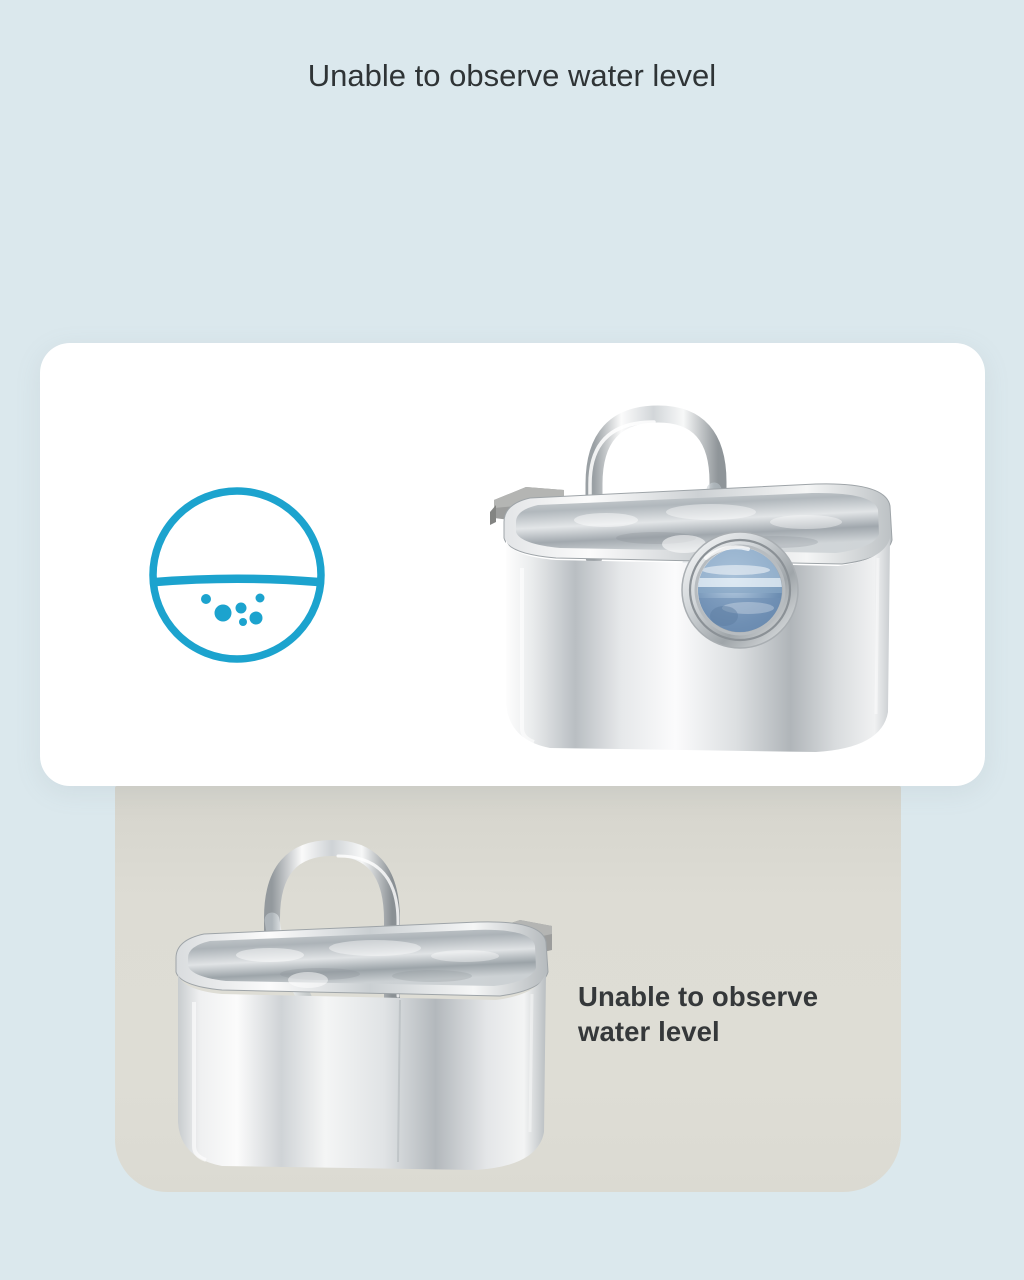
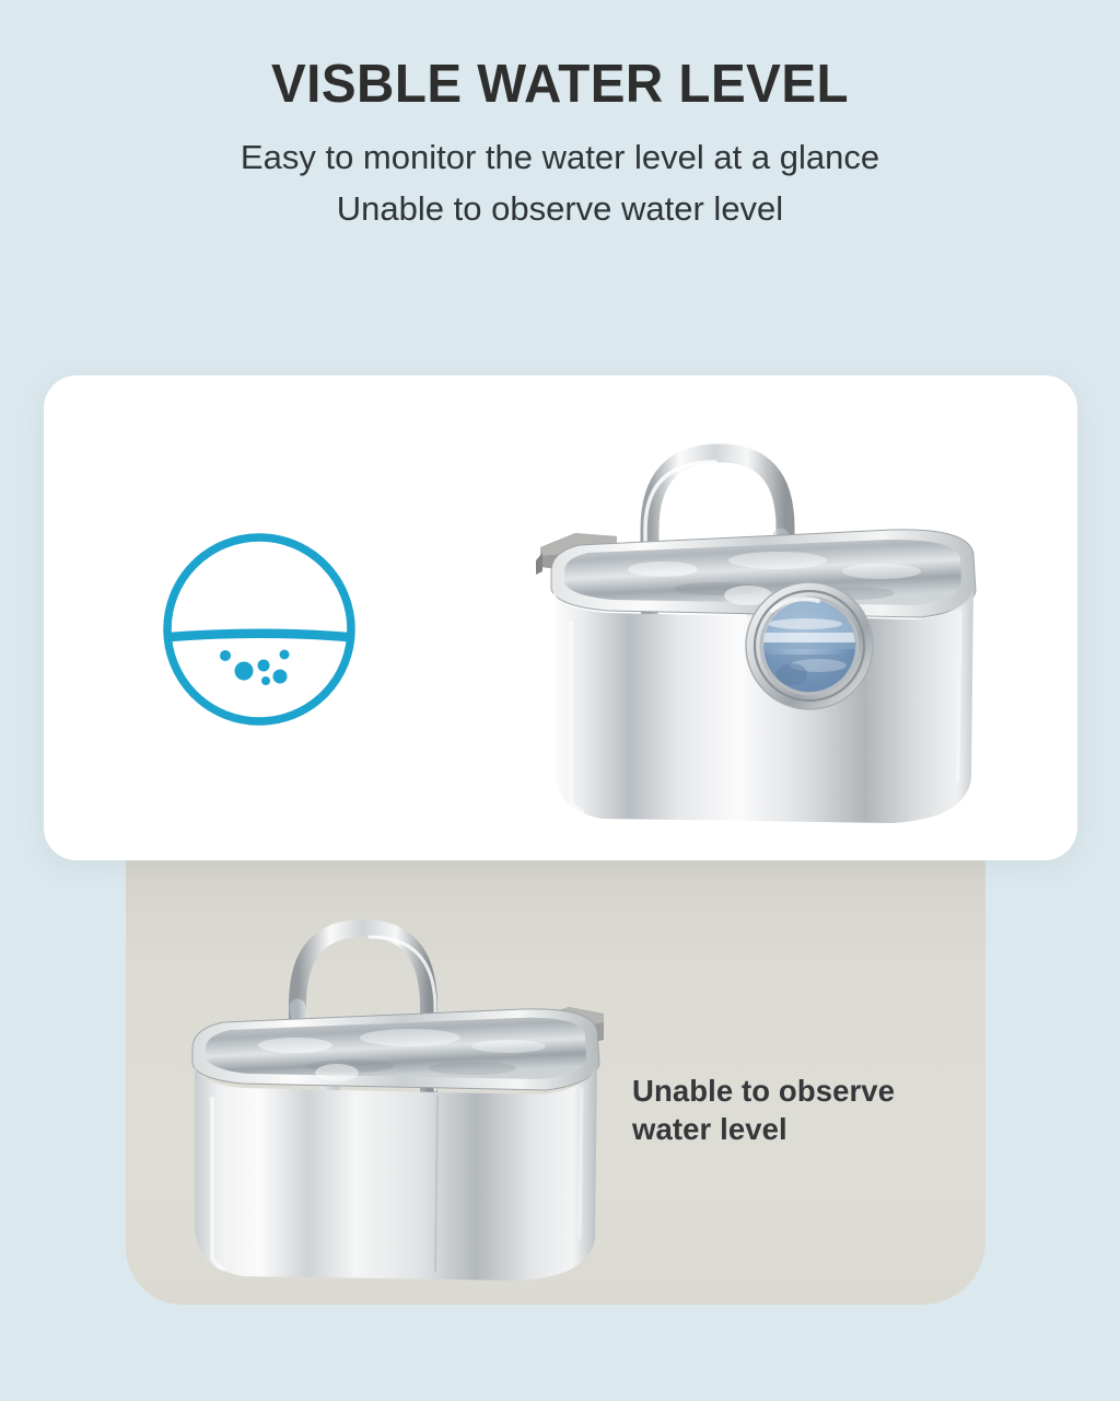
+ VISBLE WATER LEVEL
+ Easy to monitor the water level at a glance
  Unable to observe water level
  Unable to observe
  water level
